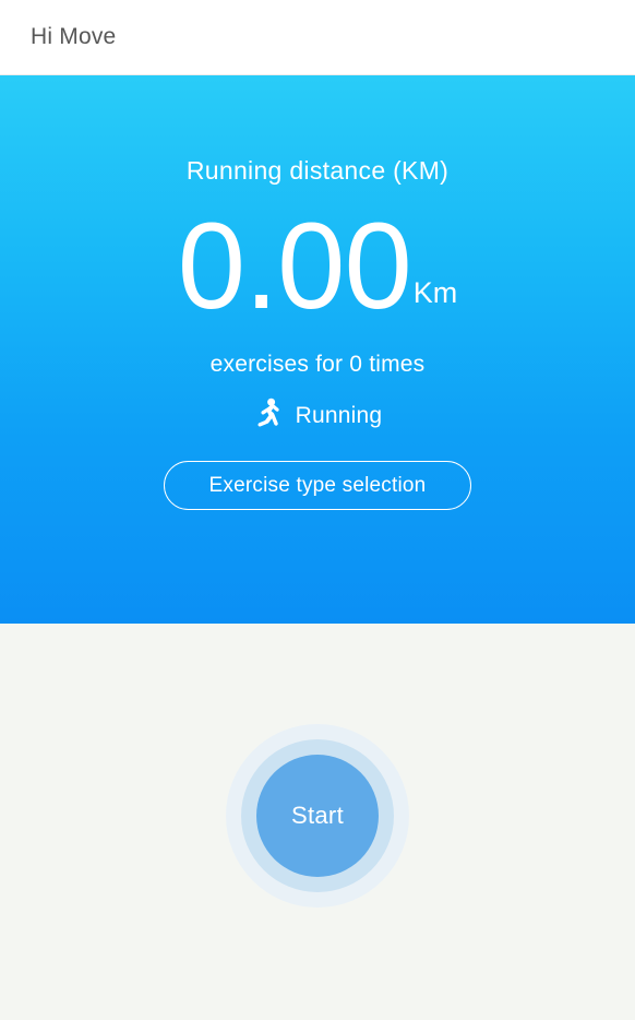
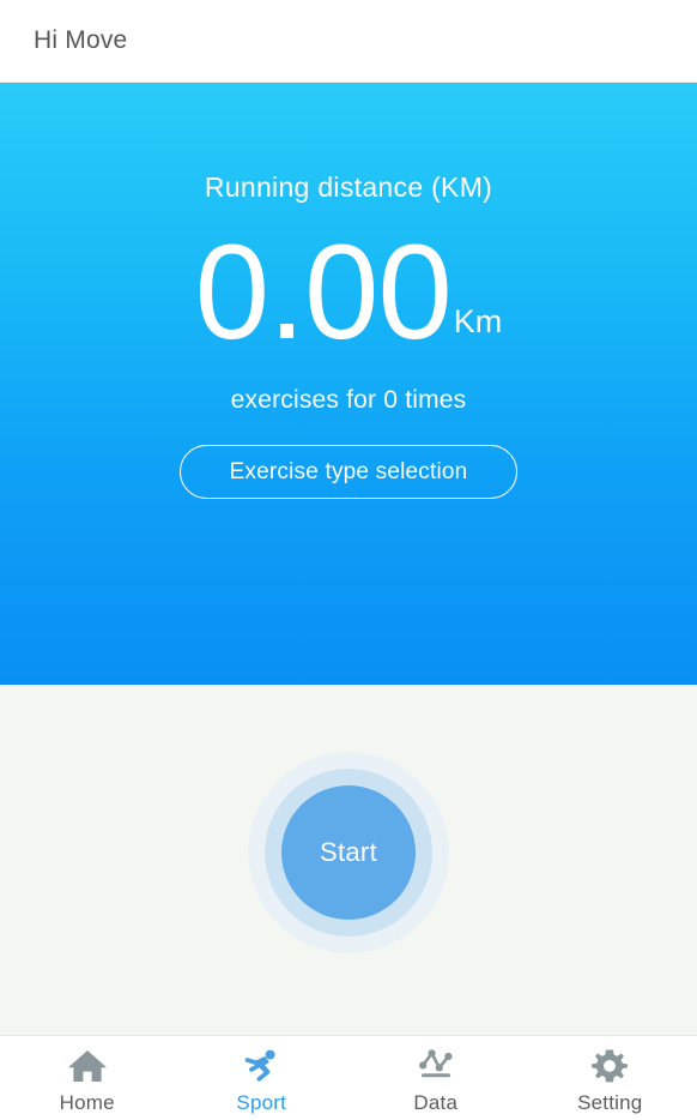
  Hi Move
  Running distance (KM)
  0.00
  Km
  exercises for 0 times
- Running
  Exercise type selection
  Start
+ Home
+ Sport
+ Data
+ Setting
